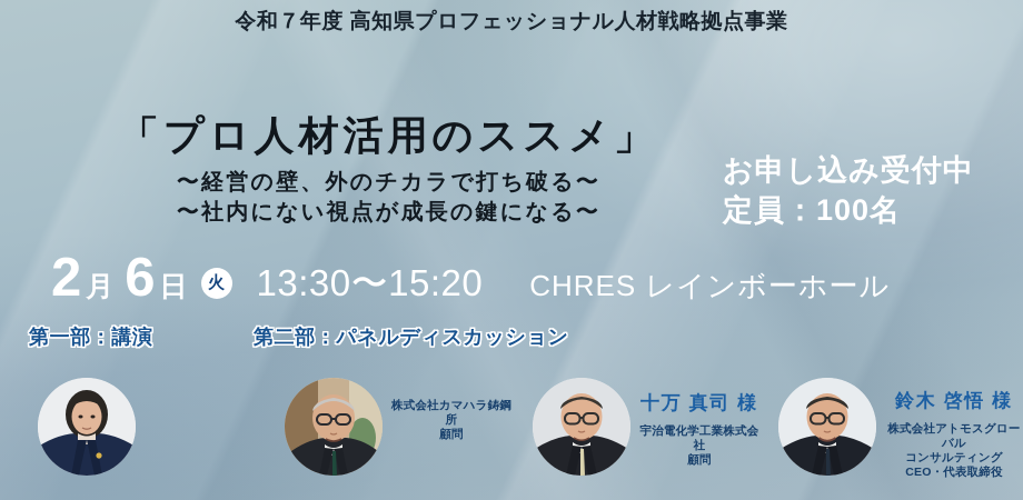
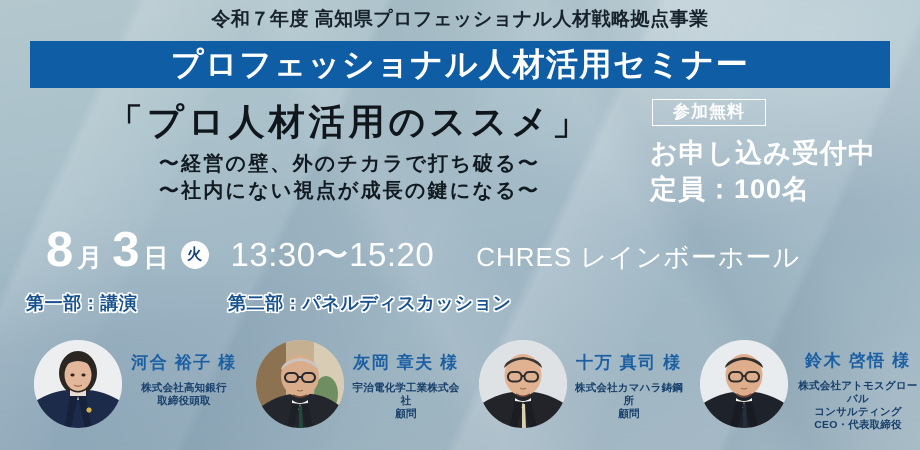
  令和７年度 高知県プロフェッショナル人材戦略拠点事業
+ プロフェッショナル人材活用セミナー
  「プロ人材活用のススメ」
  〜経営の壁、外のチカラで打ち破る〜
  〜社内にない視点が成長の鍵になる〜
+ 参加無料
  お申し込み受付中
  定員：100名
- 2
+ 8
  月
- 6
+ 3
  日
  火
  13:30〜15:20
  CHRES レインボーホール
  第一部：講演
  第二部：パネルディスカッション
+ 河合 裕子 様
+ 株式会社高知銀行
+ 取締役頭取
+ 灰岡 章夫 様
- 株式会社カマハラ鋳鋼所
+ 宇治電化学工業株式会社
  顧問
  十万 真司 様
- 宇治電化学工業株式会社
+ 株式会社カマハラ鋳鋼所
  顧問
  鈴木 啓悟 様
  株式会社アトモスグローバル
  コンサルティング
  CEO・代表取締役
